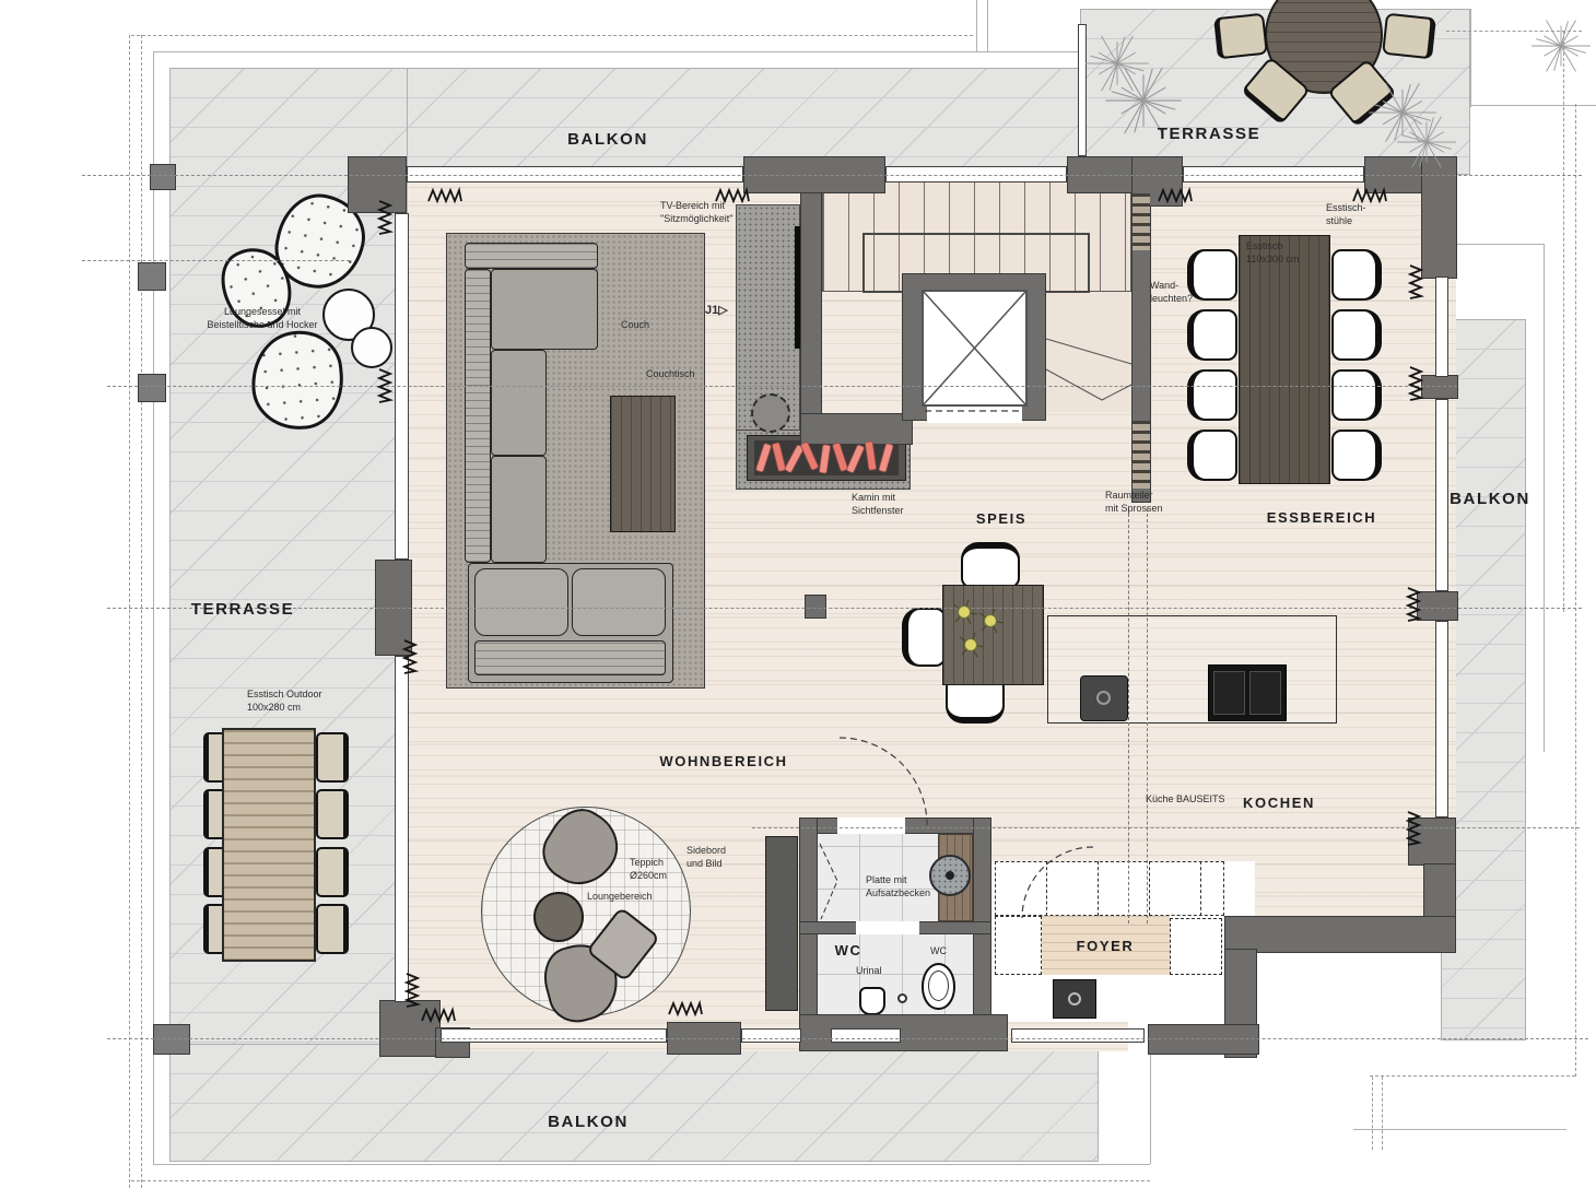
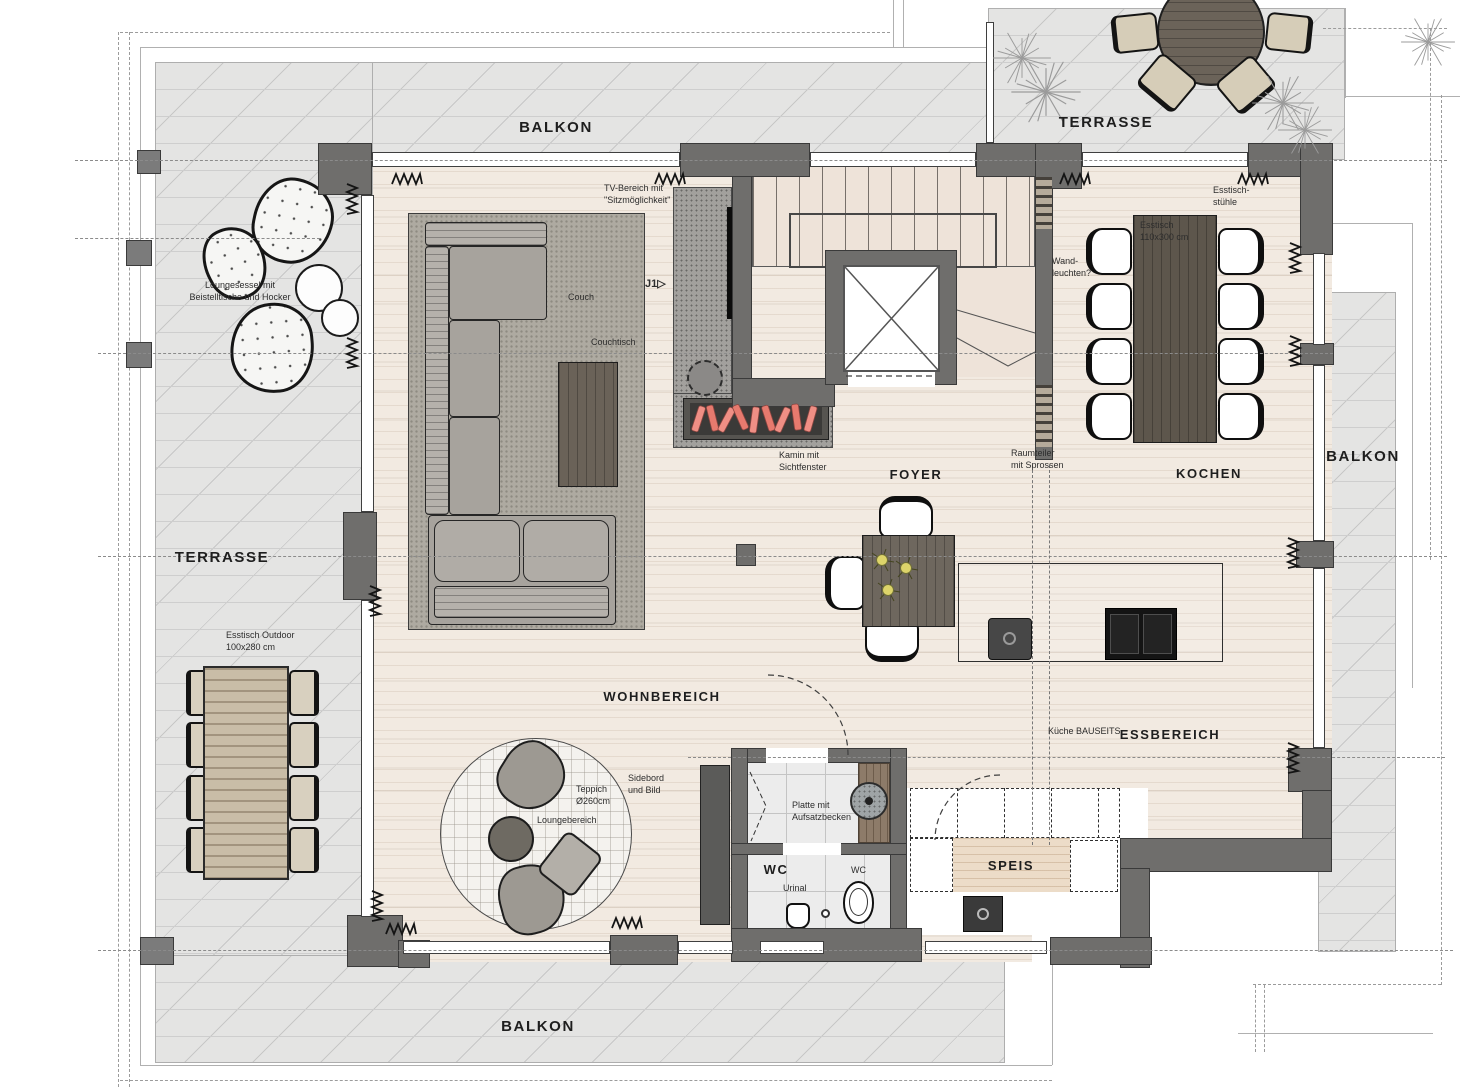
  BALKON
  TERRASSE
  TERRASSE
  BALKON
  BALKON
  WOHNBEREICH
- ESSBEREICH
+ KOCHEN
- SPEIS
+ FOYER
- KOCHEN
+ ESSBEREICH
- FOYER
+ SPEIS
  WC
  Loungesessel mit
  Beistelltische und Hocker
  TV-Bereich mit
  "Sitzmöglichkeit"
  Couch
  Couchtisch
  J1▷
  Kamin mit
  Sichtfenster
  Raumteiler
  mit Sprossen
  Esstisch-
  stühle
  Esstisch
  110x300 cm
  Wand-
  leuchten?
  Esstisch Outdoor
  100x280 cm
  Teppich
  Ø260cm
  Loungebereich
  Sidebord
  und Bild
  Platte mit
  Aufsatzbecken
  WC
  Urinal
  Küche BAUSEITS
